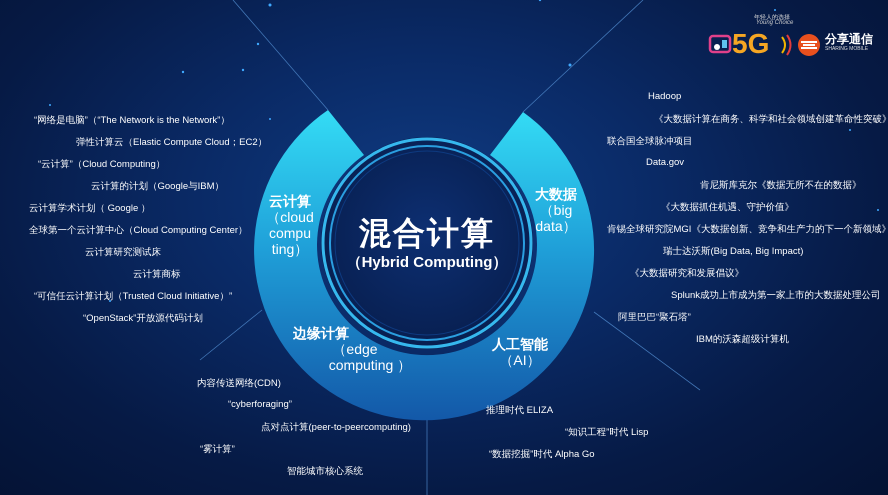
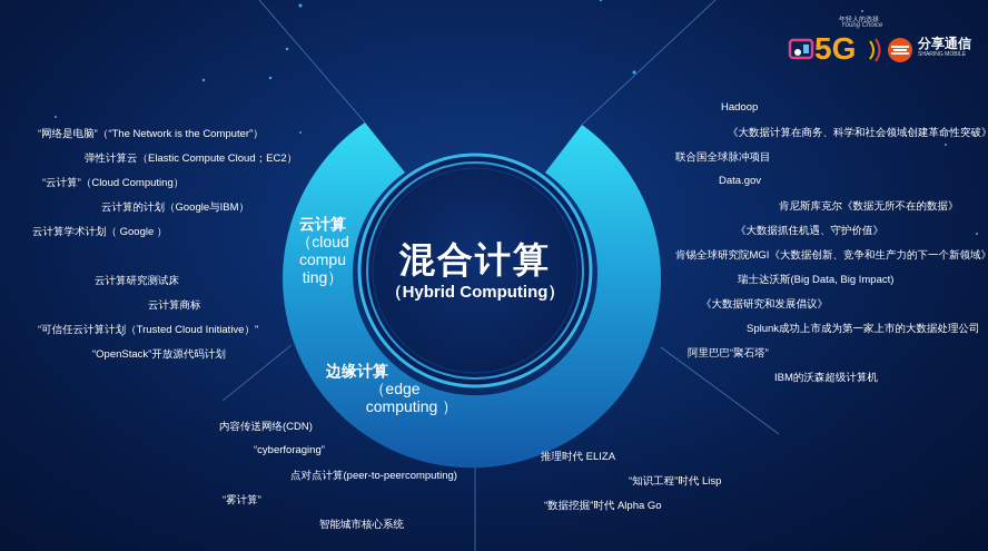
  混合计算
  （Hybrid Computing）
  云计算
  （cloud
  compu
  ting）
- 大数据
- （big
- data）
  边缘计算
  （edge
  computing ）
- 人工智能
- （AI）
- “网络是电脑”（“The Network is the Network”）
+ “网络是电脑”（“The Network is the Computer”）
  弹性计算云（Elastic Compute Cloud；EC2）
  “云计算”（Cloud Computing）
  云计算的计划（Google与IBM）
  云计算学术计划（ Google ）
- 全球第一个云计算中心（Cloud Computing Center）
  云计算研究测试床
  云计算商标
  “可信任云计算计划（Trusted Cloud Initiative）”
  “OpenStack”开放源代码计划
  Hadoop
  《大数据计算在商务、科学和社会领域创建革命性突破》
  联合国全球脉冲项目
  Data.gov
  肯尼斯库克尔《数据无所不在的数据》
  《大数据抓住机遇、守护价值》
  肯锡全球研究院MGI《大数据创新、竞争和生产力的下一个新领域》
  瑞士达沃斯(Big Data, Big Impact)
  《大数据研究和发展倡议》
  Splunk成功上市成为第一家上市的大数据处理公司
  阿里巴巴“聚石塔”
  IBM的沃森超级计算机
  内容传送网络(CDN)
  “cyberforaging”
  点对点计算(peer-to-peercomputing)
  “雾计算”
  智能城市核心系统
  推理时代 ELIZA
  “知识工程”时代 Lisp
  “数据挖掘”时代 Alpha Go
  5G
  分享通信
